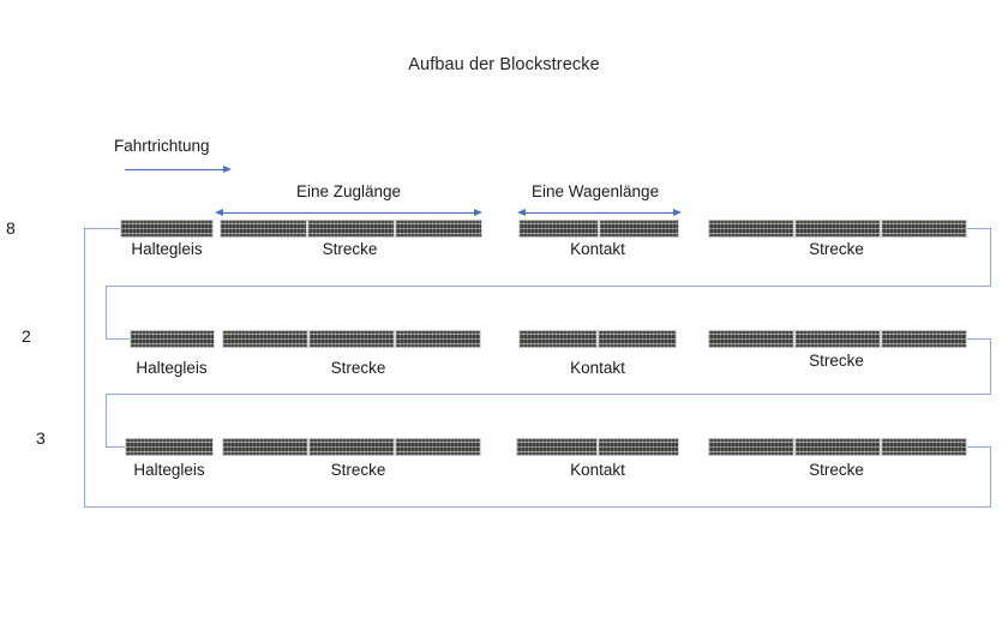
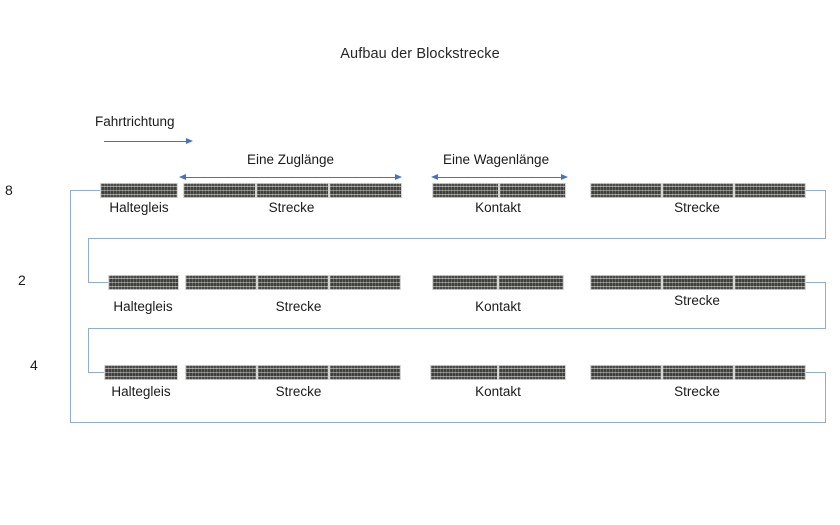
  Aufbau der Blockstrecke
  Fahrtrichtung
  Eine Zuglänge
  Eine Wagenlänge
  8
  Haltegleis
  Strecke
  Kontakt
  Strecke
  2
  Haltegleis
  Strecke
  Kontakt
  Strecke
- 3
+ 4
  Haltegleis
  Strecke
  Kontakt
  Strecke
